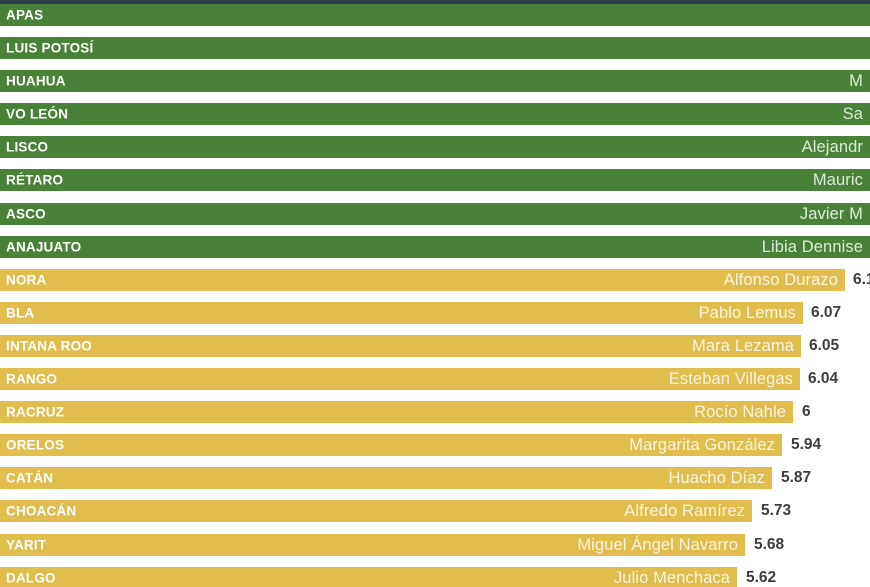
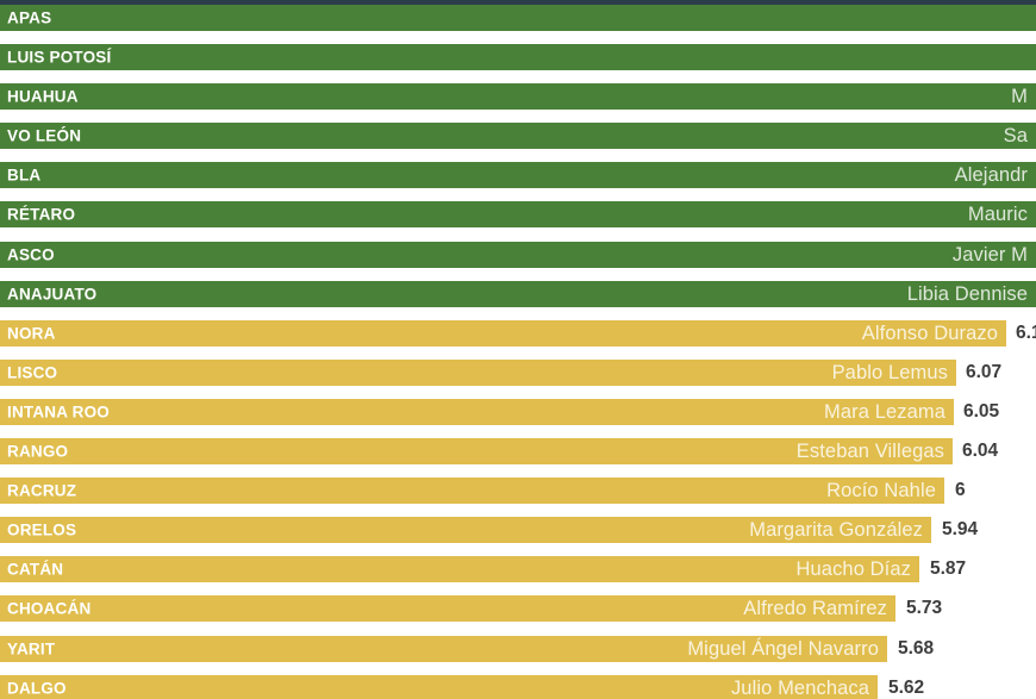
  APAS
  LUIS POTOSÍ
  M
  HUAHUA
  Sa
  VO LEÓN
  Alejandr
- LISCO
+ BLA
  Mauric
  RÉTARO
  Javier M
  ASCO
  Libia Dennise
  ANAJUATO
  Alfonso Durazo
  NORA
  Pablo Lemus
- BLA
+ LISCO
  6.07
  Mara Lezama
  INTANA ROO
  6.05
  Esteban Villegas
  RANGO
  6.04
  Rocío Nahle
  RACRUZ
  6
  Margarita González
  ORELOS
  5.94
  Huacho Díaz
  CATÁN
  5.87
  Alfredo Ramírez
  CHOACÁN
  5.73
  Miguel Ángel Navarro
  YARIT
  5.68
  Julio Menchaca
  DALGO
  5.62
